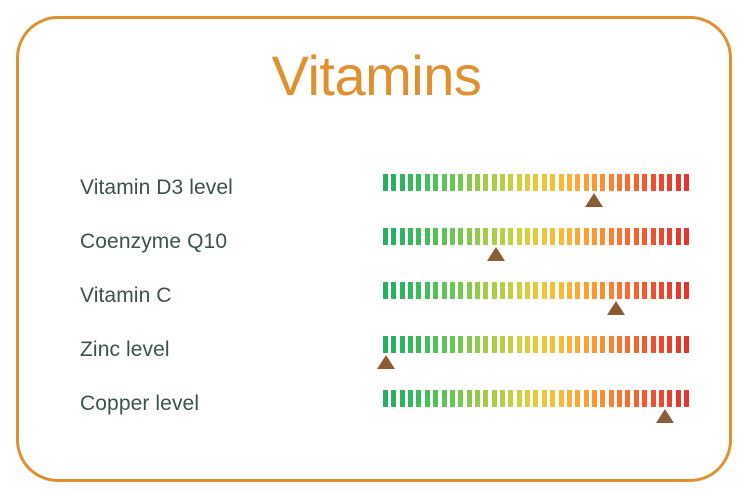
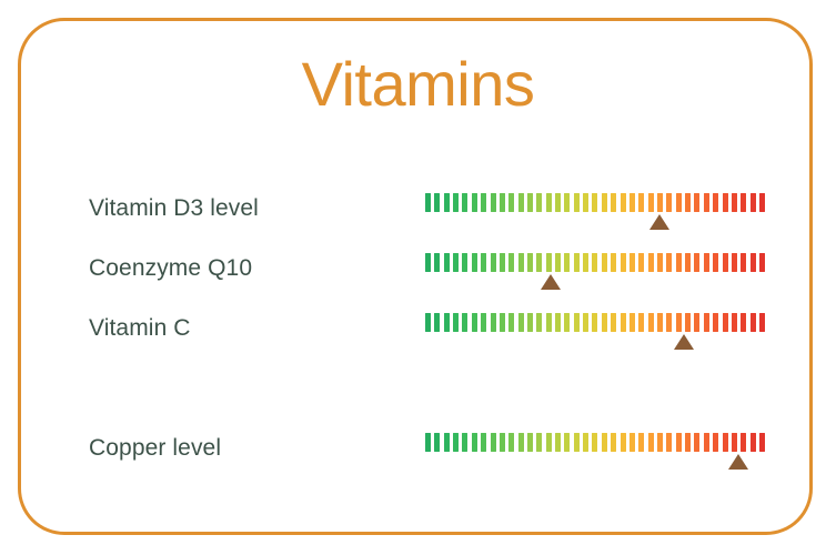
  Vitamins
  Vitamin D3 level
  Coenzyme Q10
  Vitamin C
- Zinc level
  Copper level
